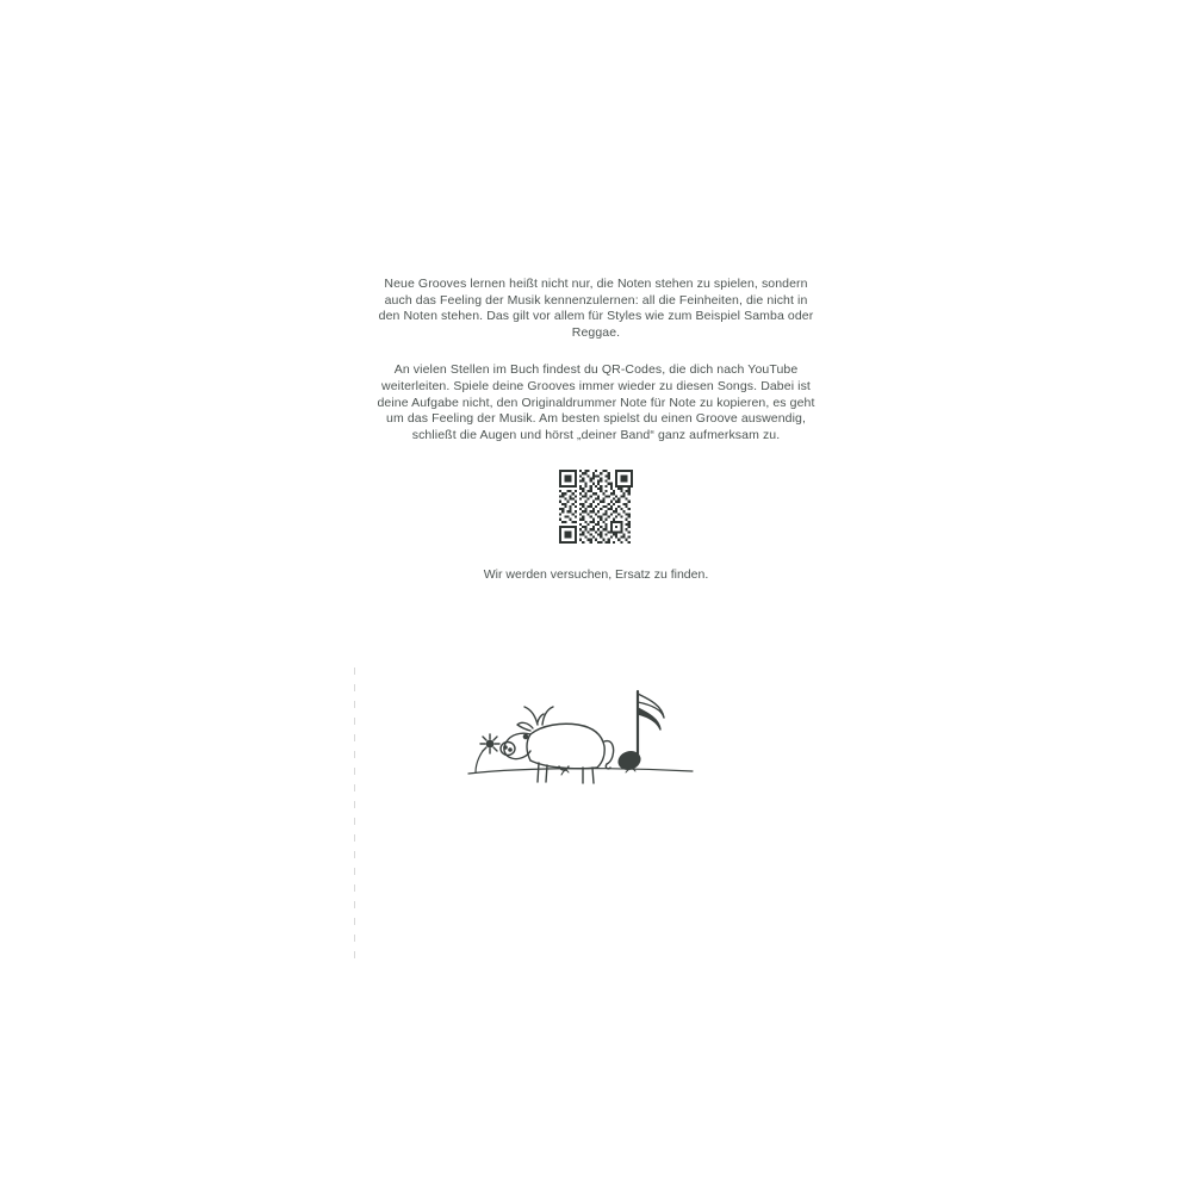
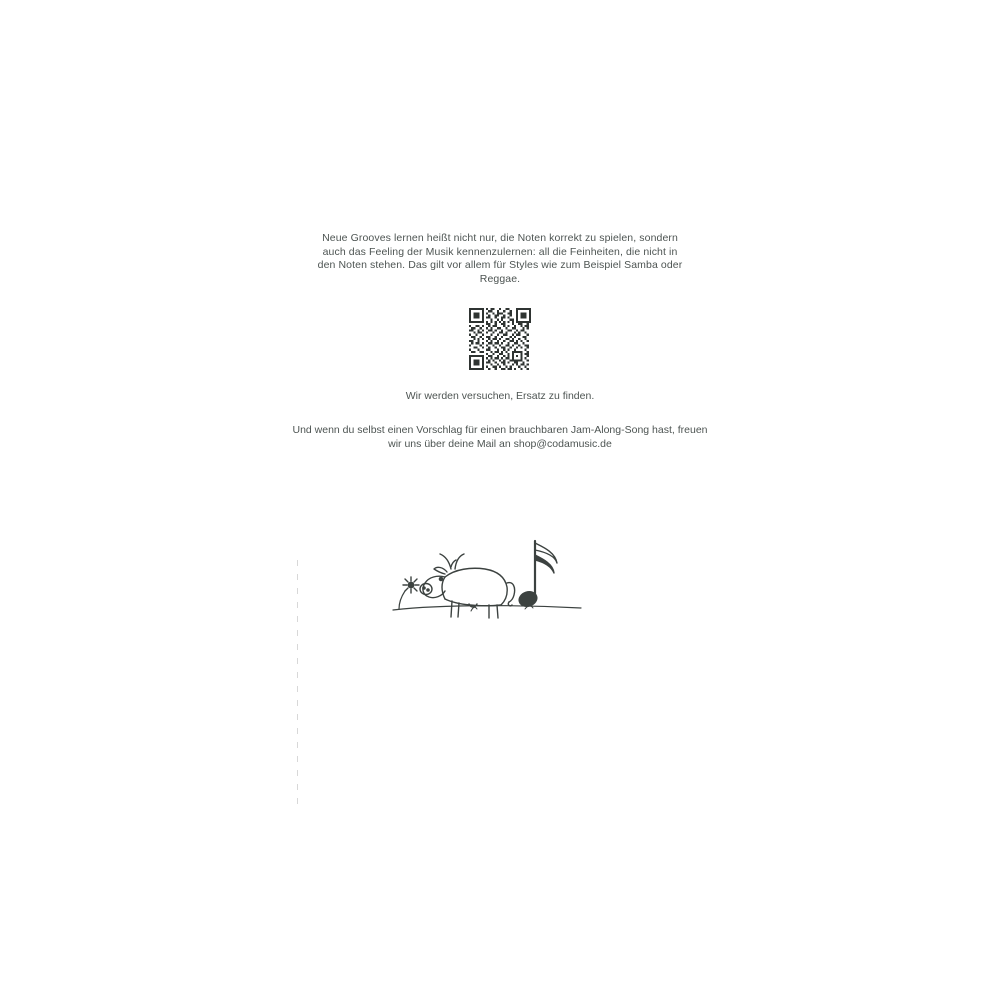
- Neue Grooves lernen heißt nicht nur, die Noten stehen zu spielen, sondern auch das Feeling der Musik kennenzulernen: all die Feinheiten, die nicht in den Noten stehen. Das gilt vor allem für Styles wie zum Beispiel Samba oder Reggae.
+ Neue Grooves lernen heißt nicht nur, die Noten korrekt zu spielen, sondern auch das Feeling der Musik kennenzulernen: all die Feinheiten, die nicht in den Noten stehen. Das gilt vor allem für Styles wie zum Beispiel Samba oder Reggae.
- An vielen Stellen im Buch findest du QR-Codes, die dich nach YouTube weiterleiten. Spiele deine Grooves immer wieder zu diesen Songs. Dabei ist deine Aufgabe nicht, den Originaldrummer Note für Note zu kopieren, es geht um das Feeling der Musik. Am besten spielst du einen Groove auswendig, schließt die Augen und hörst „deiner Band“ ganz aufmerksam zu.
  Wir werden versuchen, Ersatz zu finden.
+ Und wenn du selbst einen Vorschlag für einen brauchbaren Jam-Along-Song hast, freuen wir uns über deine Mail an shop@codamusic.de
